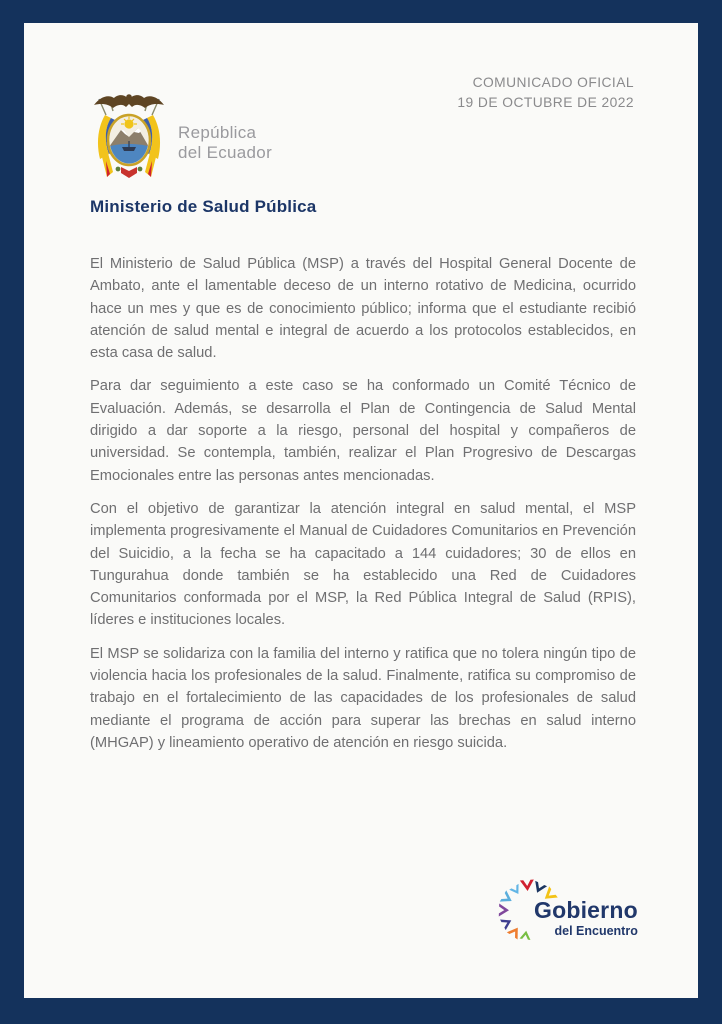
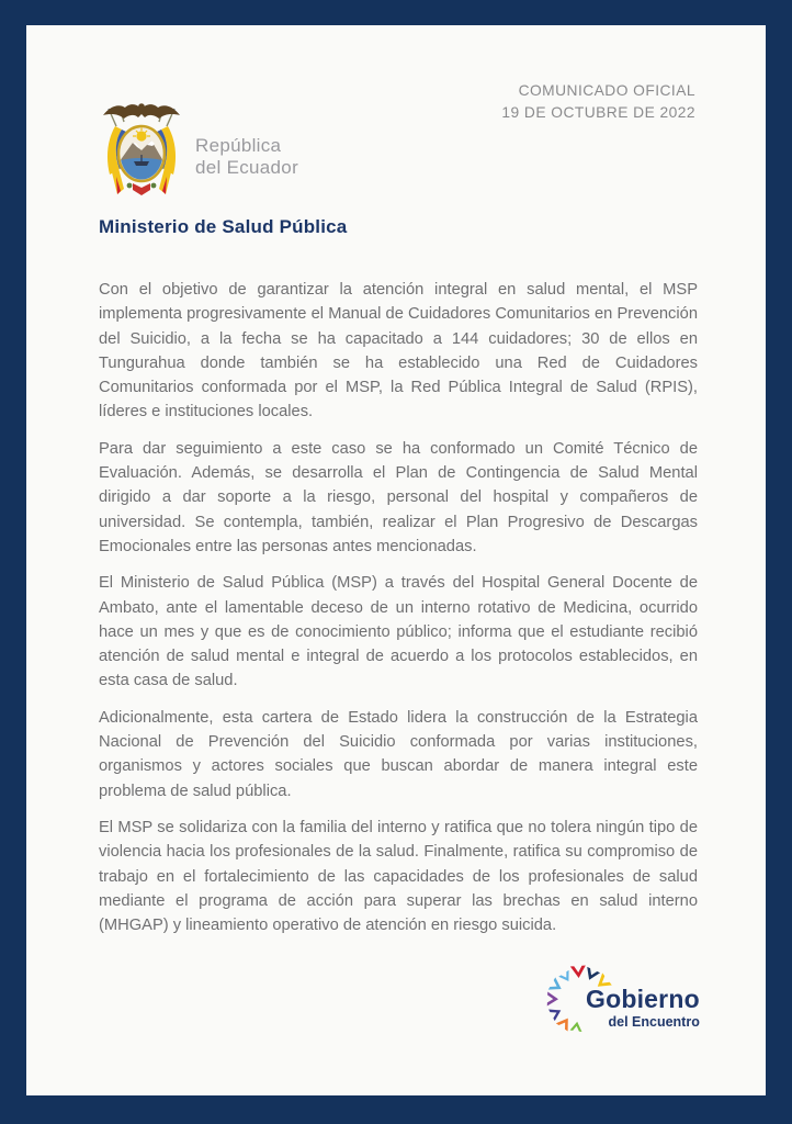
  República
  del Ecuador
  COMUNICADO OFICIAL
  19 DE OCTUBRE DE 2022
  Ministerio de Salud Pública
- El Ministerio de Salud Pública (MSP) a través del Hospital General Docente de Ambato, ante el lamentable deceso de un interno rotativo de Medicina, ocurrido hace un mes y que es de conocimiento público; informa que el estudiante recibió atención de salud mental e integral de acuerdo a los protocolos establecidos, en esta casa de salud.
+ Con el objetivo de garantizar la atención integral en salud mental, el MSP implementa progresivamente el Manual de Cuidadores Comunitarios en Prevención del Suicidio, a la fecha se ha capacitado a 144 cuidadores; 30 de ellos en Tungurahua donde también se ha establecido una Red de Cuidadores Comunitarios conformada por el MSP, la Red Pública Integral de Salud (RPIS), líderes e instituciones locales.
  Para dar seguimiento a este caso se ha conformado un Comité Técnico de Evaluación. Además, se desarrolla el Plan de Contingencia de Salud Mental dirigido a dar soporte a la riesgo, personal del hospital y compañeros de universidad. Se contempla, también, realizar el Plan Progresivo de Descargas Emocionales entre las personas antes mencionadas.
- Con el objetivo de garantizar la atención integral en salud mental, el MSP implementa progresivamente el Manual de Cuidadores Comunitarios en Prevención del Suicidio, a la fecha se ha capacitado a 144 cuidadores; 30 de ellos en Tungurahua donde también se ha establecido una Red de Cuidadores Comunitarios conformada por el MSP, la Red Pública Integral de Salud (RPIS), líderes e instituciones locales.
+ El Ministerio de Salud Pública (MSP) a través del Hospital General Docente de Ambato, ante el lamentable deceso de un interno rotativo de Medicina, ocurrido hace un mes y que es de conocimiento público; informa que el estudiante recibió atención de salud mental e integral de acuerdo a los protocolos establecidos, en esta casa de salud.
+ Adicionalmente, esta cartera de Estado lidera la construcción de la Estrategia Nacional de Prevención del Suicidio conformada por varias instituciones, organismos y actores sociales que buscan abordar de manera integral este problema de salud pública.
  El MSP se solidariza con la familia del interno y ratifica que no tolera ningún tipo de violencia hacia los profesionales de la salud. Finalmente, ratifica su compromiso de trabajo en el fortalecimiento de las capacidades de los profesionales de salud mediante el programa de acción para superar las brechas en salud interno (MHGAP) y lineamiento operativo de atención en riesgo suicida.
  Gobierno
  del Encuentro
